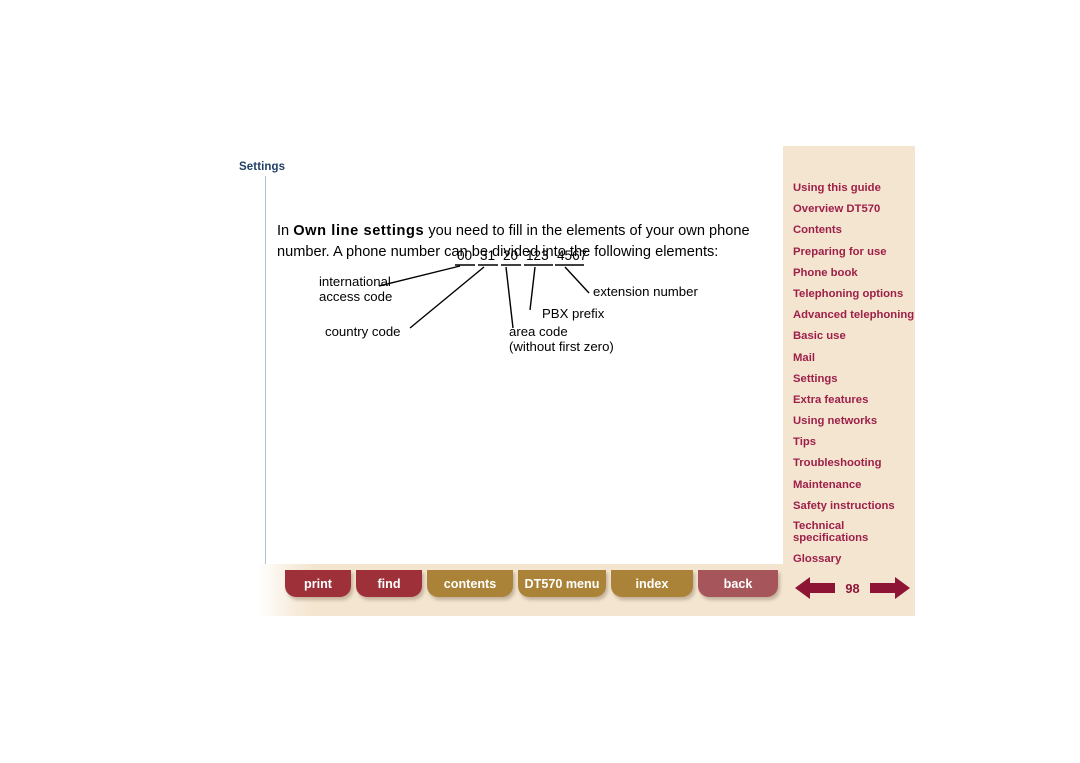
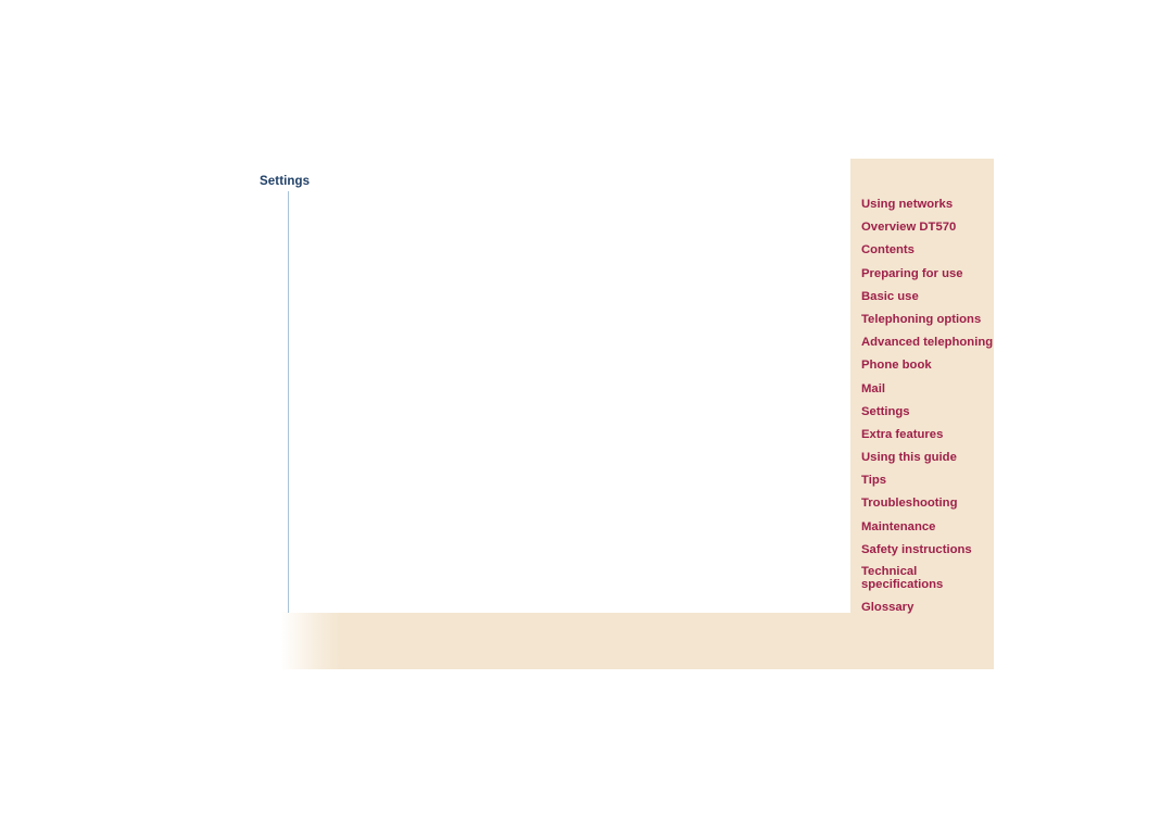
  Settings
- In Own line settings you need to fill in the elements of your own phone number. A phone number can be divided into the following elements:
- 00
- 31
- 20
- 123
- 4567
- international
- access code
- country code
- area code
- (without first zero)
- PBX prefix
- extension number
- Using this guide
+ Using networks
  Overview DT570
  Contents
  Preparing for use
- Phone book
+ Basic use
  Telephoning options
  Advanced telephoning
- Basic use
+ Phone book
  Mail
  Settings
  Extra features
- Using networks
+ Using this guide
  Tips
  Troubleshooting
  Maintenance
  Safety instructions
  Technical specifications
  Glossary
- print
- find
- contents
- DT570 menu
- index
- back
- 98
